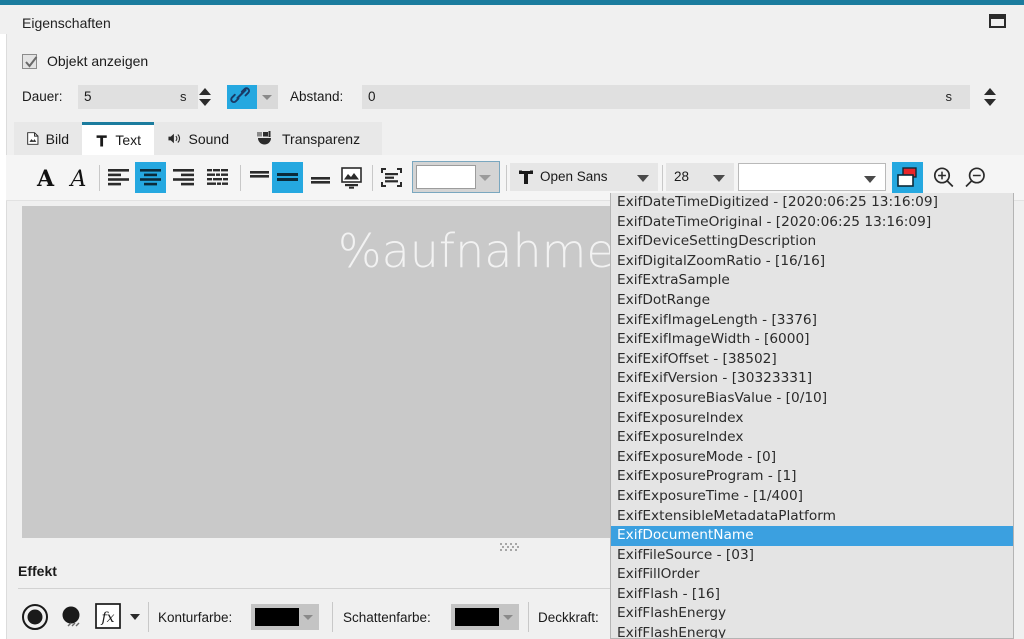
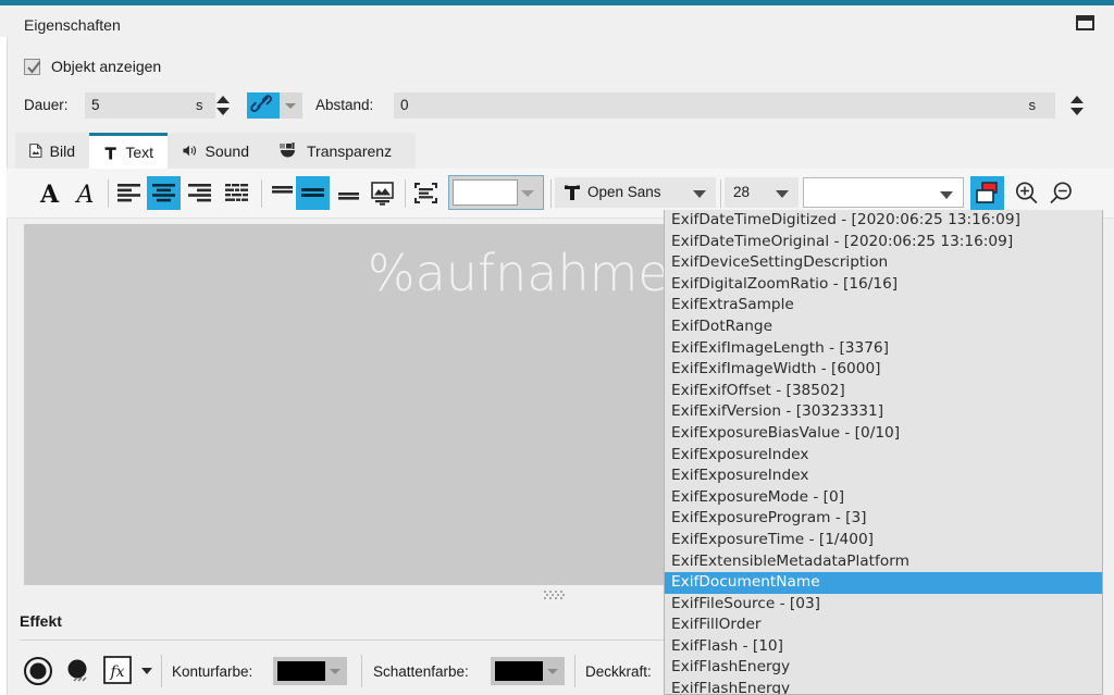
  Eigenschaften
  Objekt anzeigen
  Dauer:
  5
  s
  Abstand:
  0
  s
  Bild
  Text
  Sound
  Transparenz
  A
  A
  Open Sans
  28
  %aufnahme
  Effekt
  fx
  Konturfarbe:
  Schattenfarbe:
  Deckkraft:
  ExifDateTimeDigitized - [2020:06:25 13:16:09]
  ExifDateTimeOriginal - [2020:06:25 13:16:09]
  ExifDeviceSettingDescription
  ExifDigitalZoomRatio - [16/16]
  ExifExtraSample
  ExifDotRange
  ExifExifImageLength - [3376]
  ExifExifImageWidth - [6000]
  ExifExifOffset - [38502]
  ExifExifVersion - [30323331]
  ExifExposureBiasValue - [0/10]
  ExifExposureIndex
  ExifExposureIndex
  ExifExposureMode - [0]
- ExifExposureProgram - [1]
+ ExifExposureProgram - [3]
  ExifExposureTime - [1/400]
  ExifExtensibleMetadataPlatform
  ExifDocumentName
  ExifFileSource - [03]
  ExifFillOrder
- ExifFlash - [16]
+ ExifFlash - [10]
  ExifFlashEnergy
  ExifFlashEnergy
